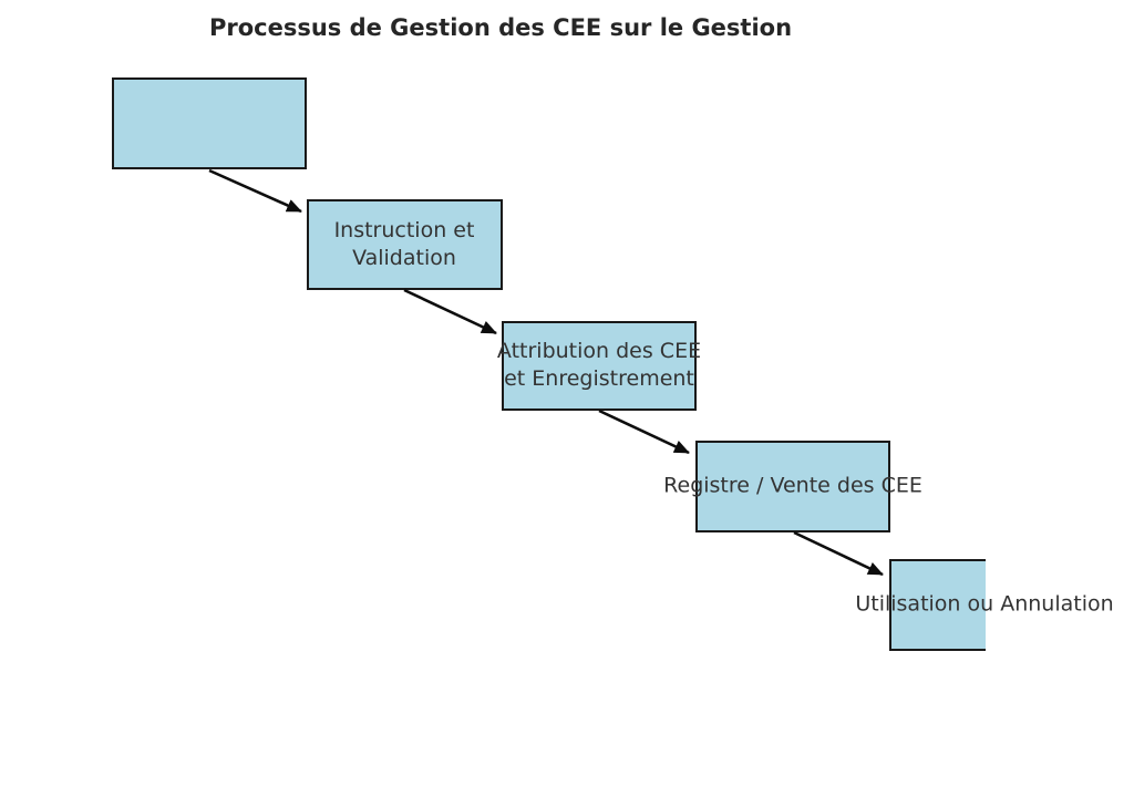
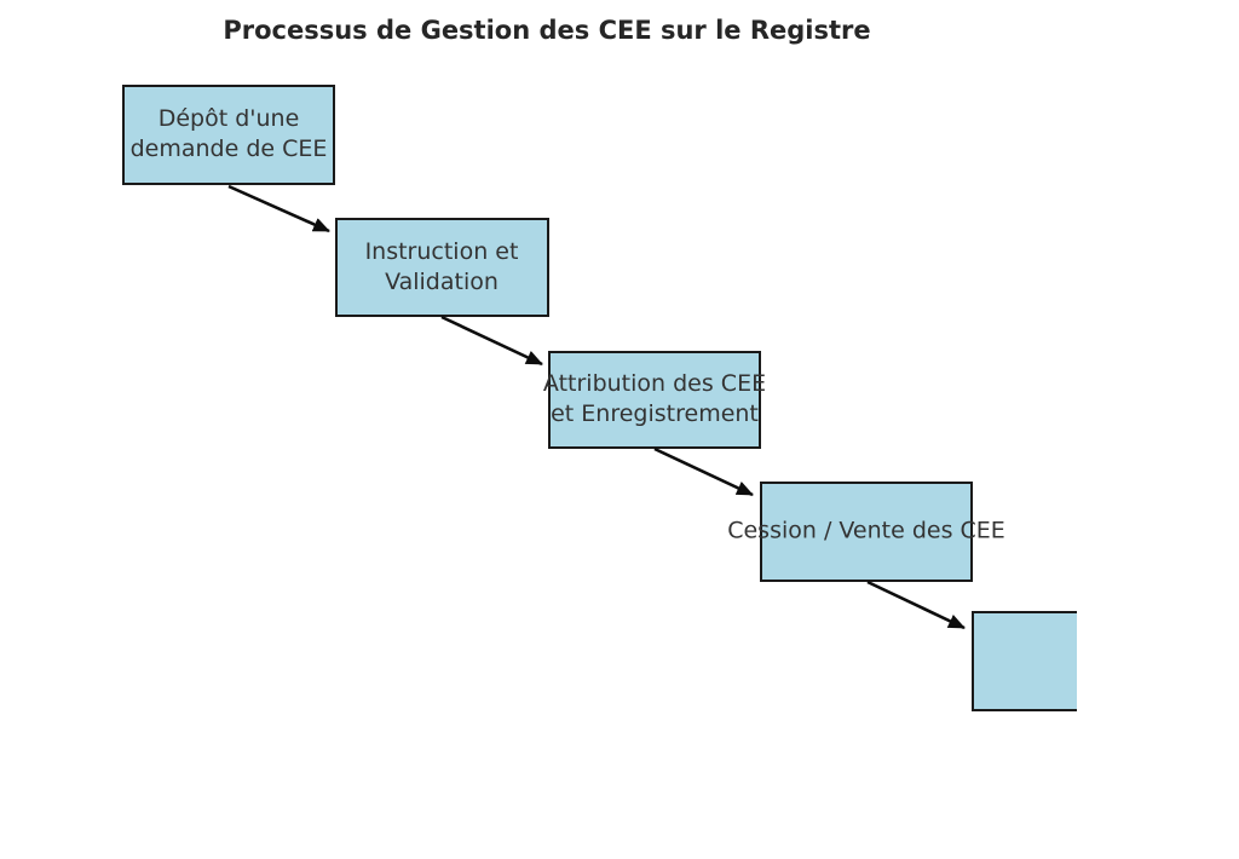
- Processus de Gestion des CEE sur le Gestion
+ Processus de Gestion des CEE sur le Registre
+ Dépôt d'une
+ demande de CEE
  Instruction et
  Validation
  Attribution des CEE
  et Enregistrement
- Registre / Vente des CEE
+ Cession / Vente des CEE
- Utilisation ou Annulation
